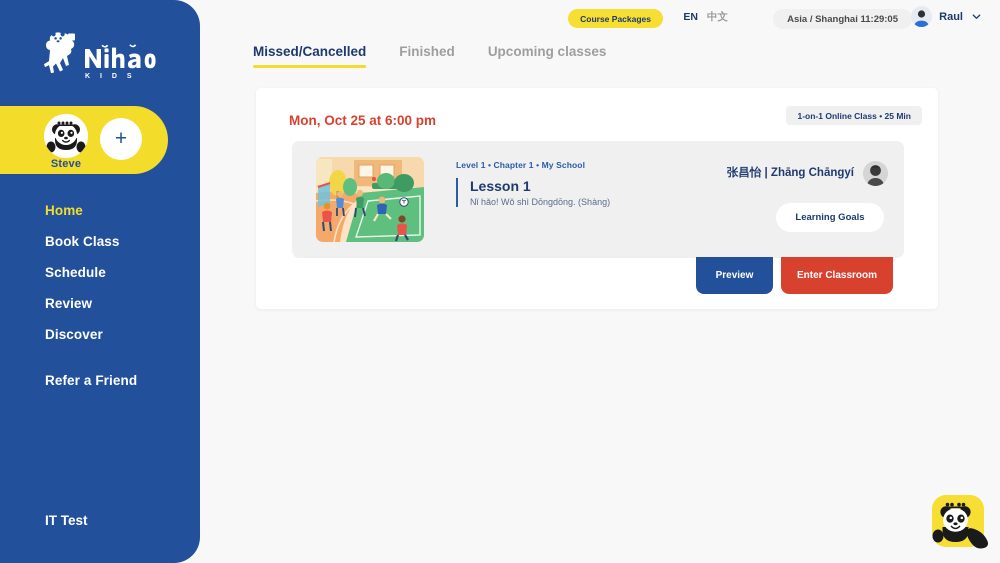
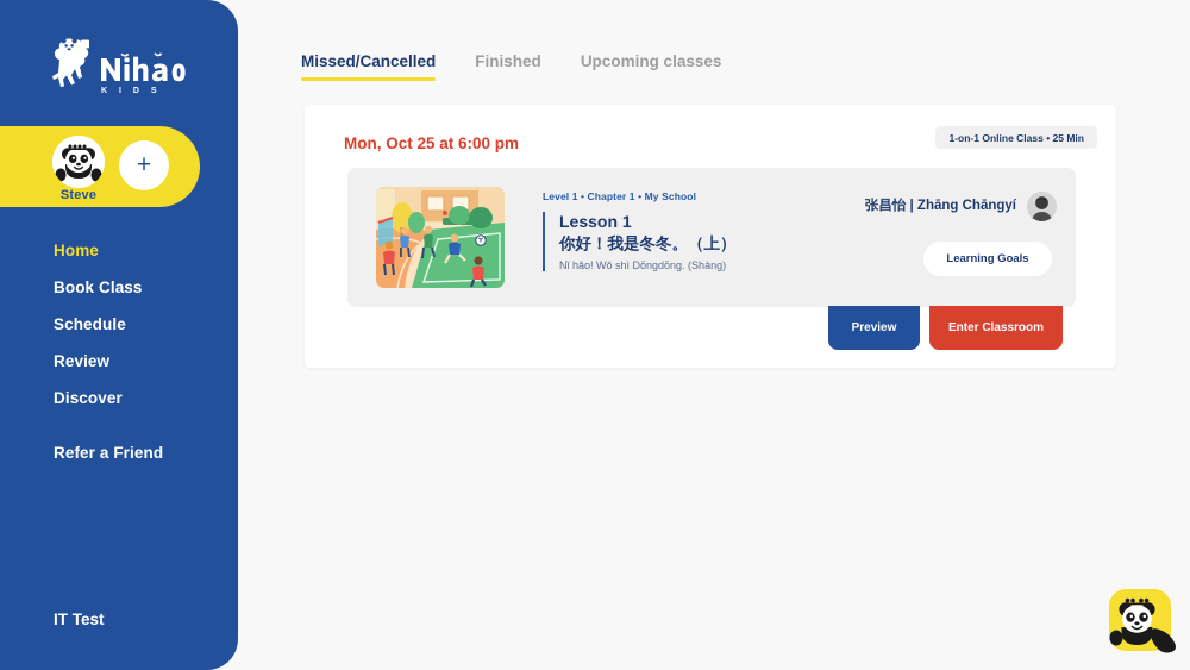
  Steve
  +
  Home
  Book Class
  Schedule
  Review
  Discover
  Refer a Friend
  IT Test
- Course Packages
- EN
- 中文
- Asia / Shanghai 11:29:05
- Raul
  Missed/Cancelled
  Finished
  Upcoming classes
  Mon, Oct 25 at 6:00 pm
  1-on-1 Online Class • 25 Min
  Level 1 • Chapter 1 • My School
  Lesson 1
+ 你好！我是冬冬。（上）
  Nǐ hǎo! Wǒ shì Dōngdōng. (Shàng)
  张昌怡 | Zhāng Chāngyí
  Learning Goals
  Preview
  Enter Classroom
